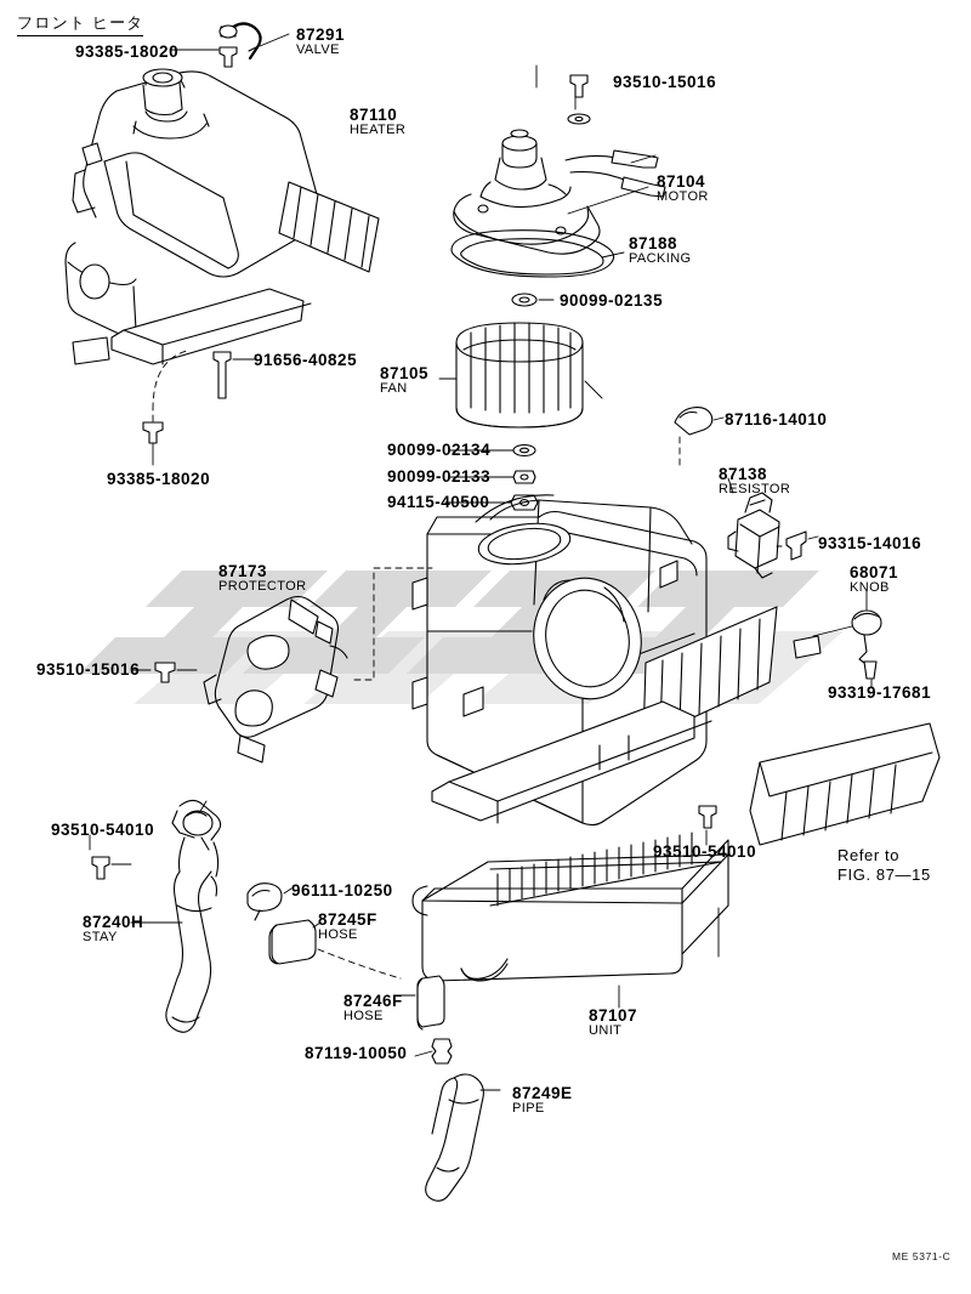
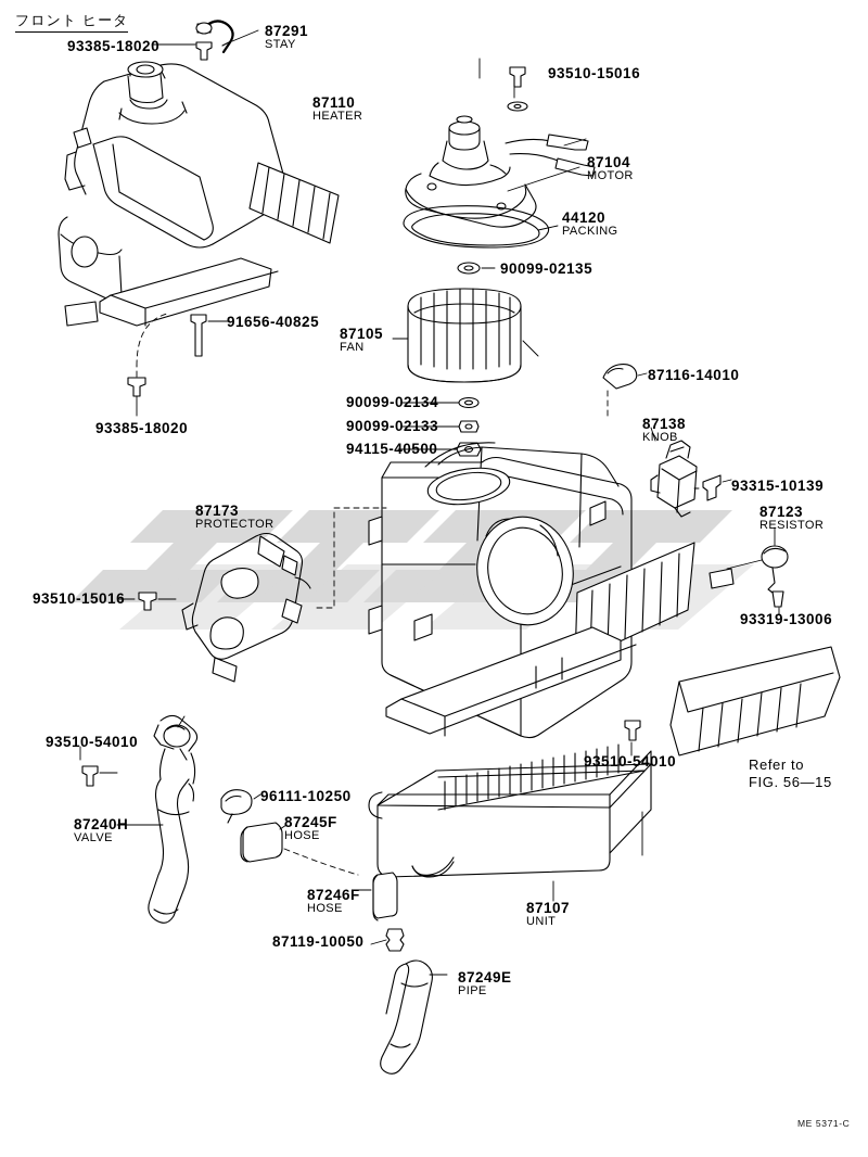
  フロント ヒータ
  93385-18020
  87291
- VALVE
+ STAY
  87110
  HEATER
  93510-15016
  87104
  MOTOR
- 87188
+ 44120
  PACKING
  90099-02135
  91656-40825
  87105
  FAN
  93385-18020
  90099-02134
  90099-02133
  94115-40500
  87116-14010
  87138
- RESISTOR
+ KNOB
- 93315-14016
+ 93315-10139
- 68071
+ 87123
- KNOB
+ RESISTOR
  87173
  PROTECTOR
  93510-15016
- 93319-17681
+ 93319-13006
  93510-54010
  87240H
- STAY
+ VALVE
  96111-10250
  87245F
  HOSE
  87246F
  HOSE
  87119-10050
  93510-54010
  87107
  UNIT
  87249E
  PIPE
  Refer to
- FIG. 87―15
+ FIG. 56―15
  ME 5371-C
